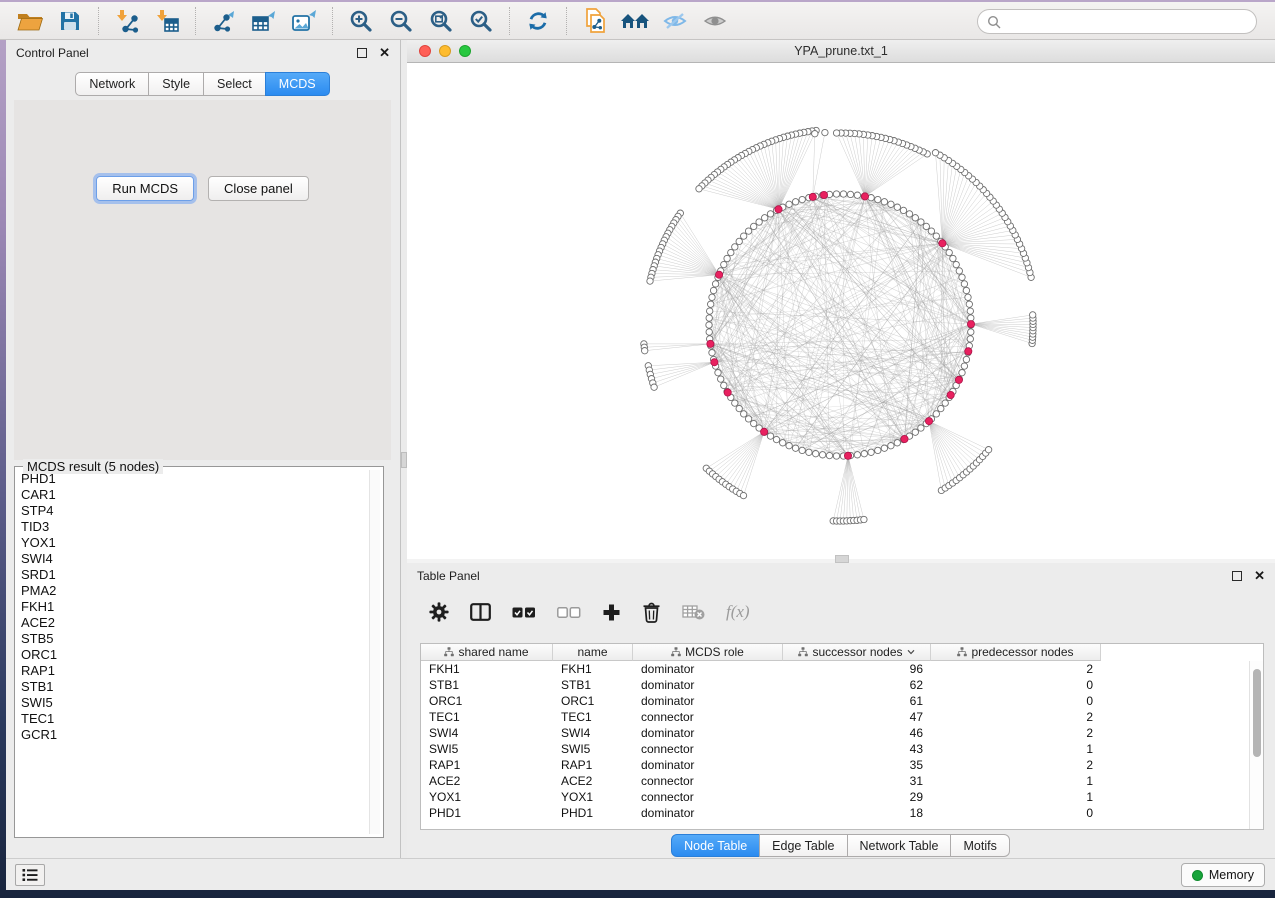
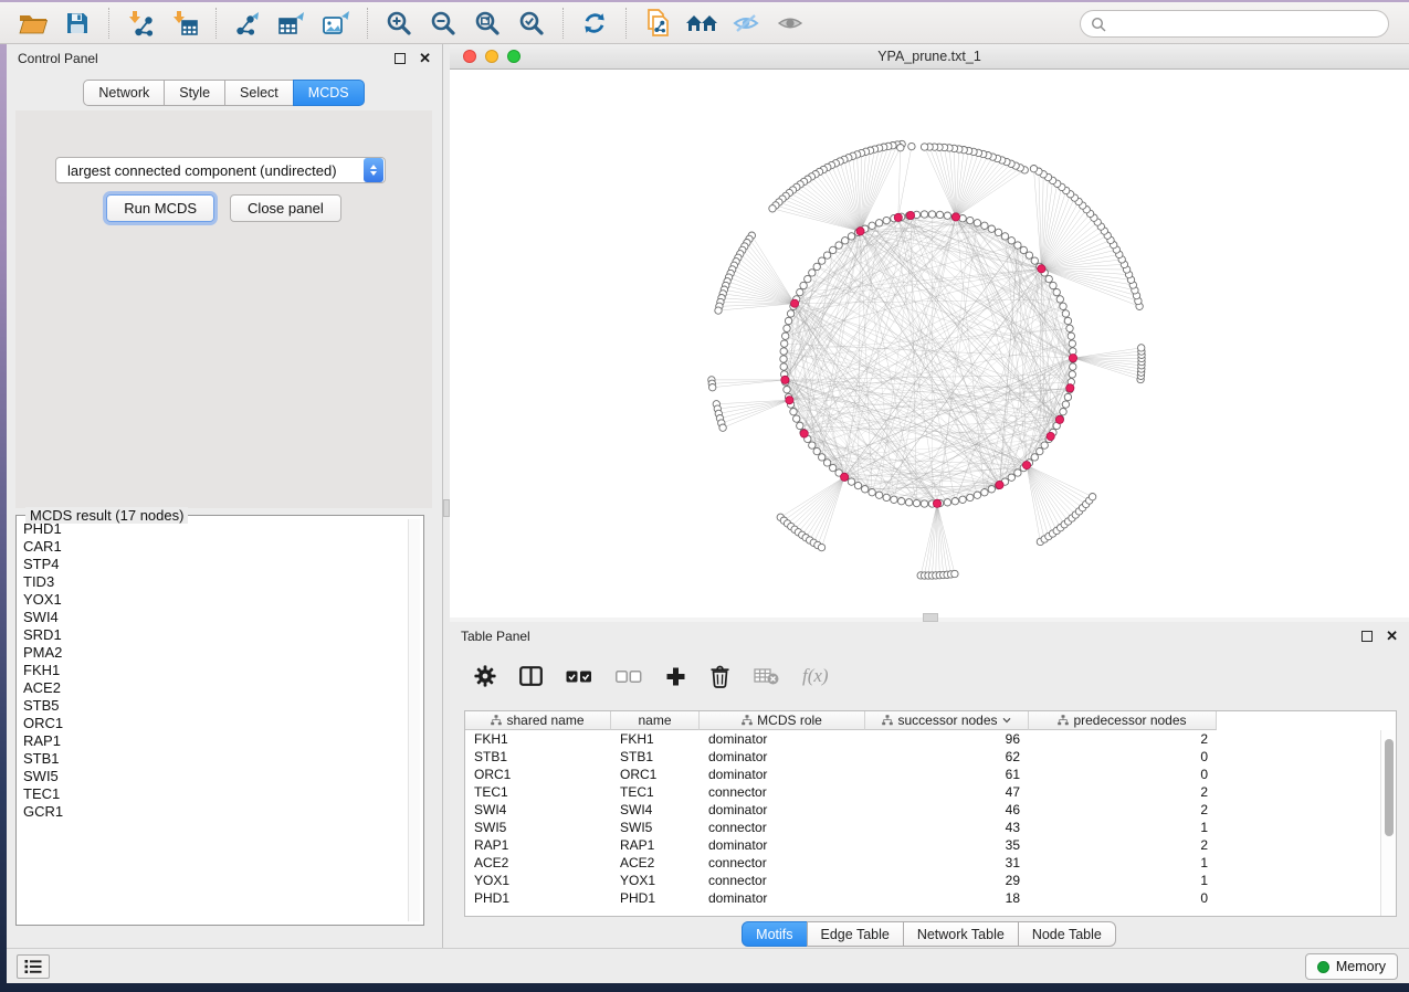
  Control Panel
  ✕
  Network
  Style
  Select
  MCDS
+ largest connected component (undirected)
  Run MCDS
  Close panel
- MCDS result (5 nodes)
+ MCDS result (17 nodes)
  PHD1
  CAR1
  STP4
  TID3
  YOX1
  SWI4
  SRD1
  PMA2
  FKH1
  ACE2
  STB5
  ORC1
  RAP1
  STB1
  SWI5
  TEC1
  GCR1
  YPA_prune.txt_1
  Table Panel
  ✕
  f(x)
  shared name
  name
  MCDS role
  successor nodes
  predecessor nodes
  FKH1
  FKH1
  dominator
  96
  2
  STB1
  STB1
  dominator
  62
  0
  ORC1
  ORC1
  dominator
  61
  0
  TEC1
  TEC1
  connector
  47
  2
  SWI4
  SWI4
  dominator
  46
  2
  SWI5
  SWI5
  connector
  43
  1
  RAP1
  RAP1
  dominator
  35
  2
  ACE2
  ACE2
  connector
  31
  1
  YOX1
  YOX1
  connector
  29
  1
  PHD1
  PHD1
  dominator
  18
  0
- Node Table
+ Motifs
  Edge Table
  Network Table
- Motifs
+ Node Table
  Memory
